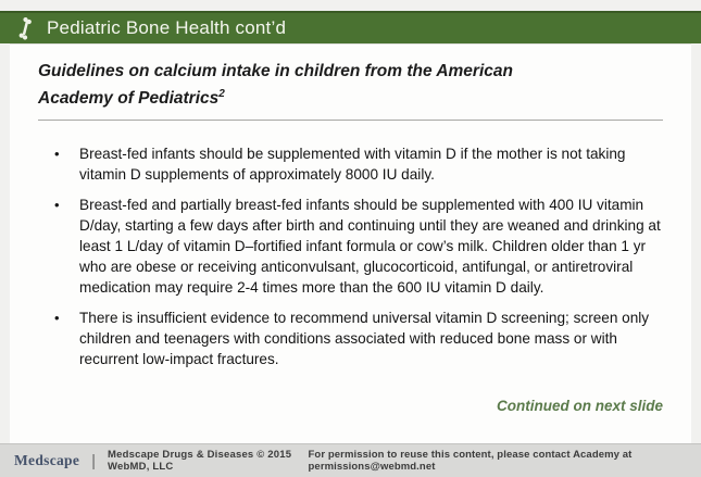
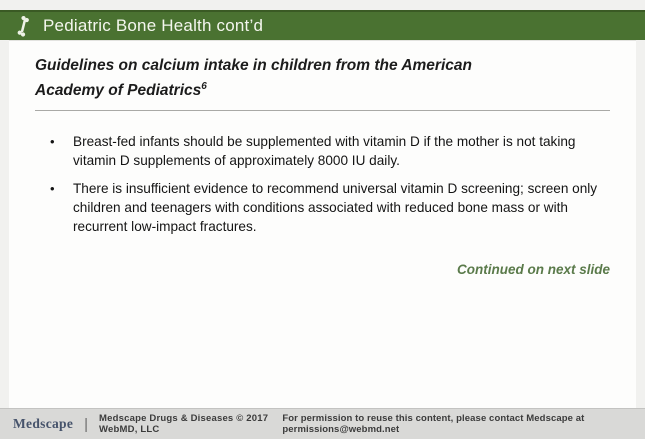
  Pediatric Bone Health cont’d
- Guidelines on calcium intake in children from the American Academy of Pediatrics2
+ Guidelines on calcium intake in children from the American Academy of Pediatrics6
  Breast-fed infants should be supplemented with vitamin D if the mother is not taking vitamin D supplements of approximately 8000 IU daily.
- Breast-fed and partially breast-fed infants should be supplemented with 400 IU vitamin D/day, starting a few days after birth and continuing until they are weaned and drinking at least 1 L/day of vitamin D–fortified infant formula or cow’s milk. Children older than 1 yr who are obese or receiving anticonvulsant, glucocorticoid, antifungal, or antiretroviral medication may require 2-4 times more than the 600 IU vitamin D daily.
  There is insufficient evidence to recommend universal vitamin D screening; screen only children and teenagers with conditions associated with reduced bone mass or with recurrent low-impact fractures.
  Continued on next slide
  Medscape
  |
- Medscape Drugs & Diseases © 2015 WebMD, LLC
+ Medscape Drugs & Diseases © 2017 WebMD, LLC
- For permission to reuse this content, please contact Academy at permissions@webmd.net
+ For permission to reuse this content, please contact Medscape at permissions@webmd.net
